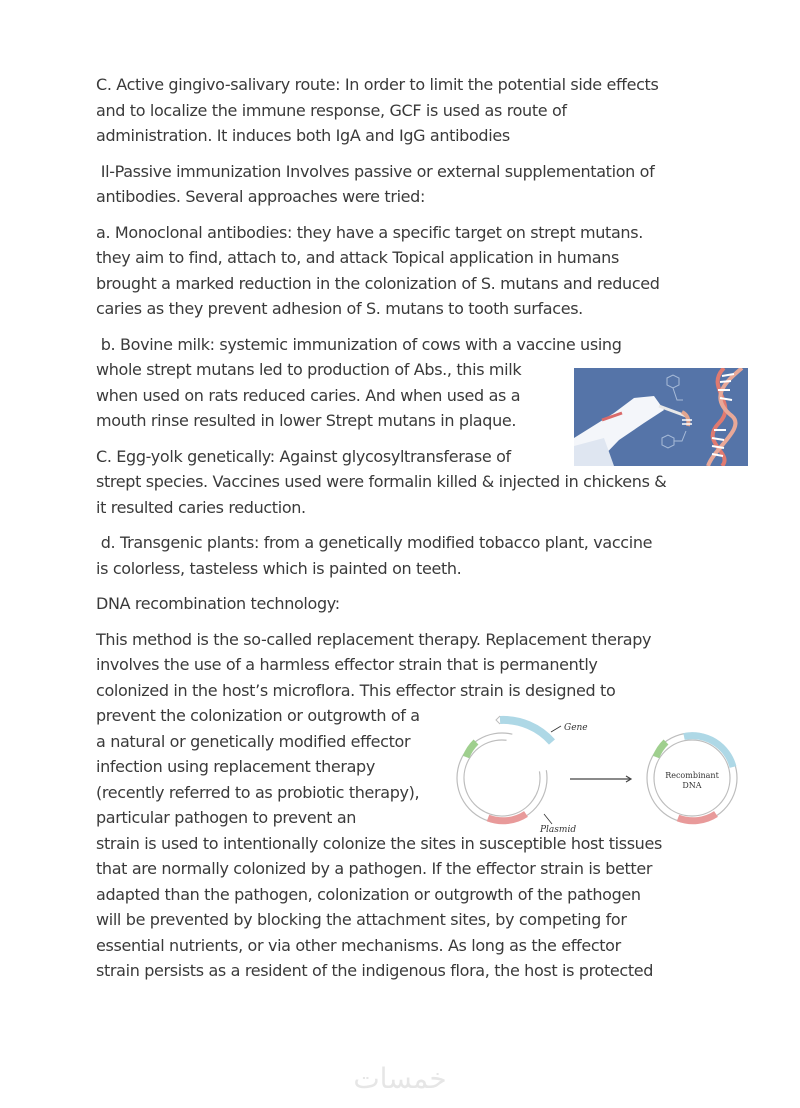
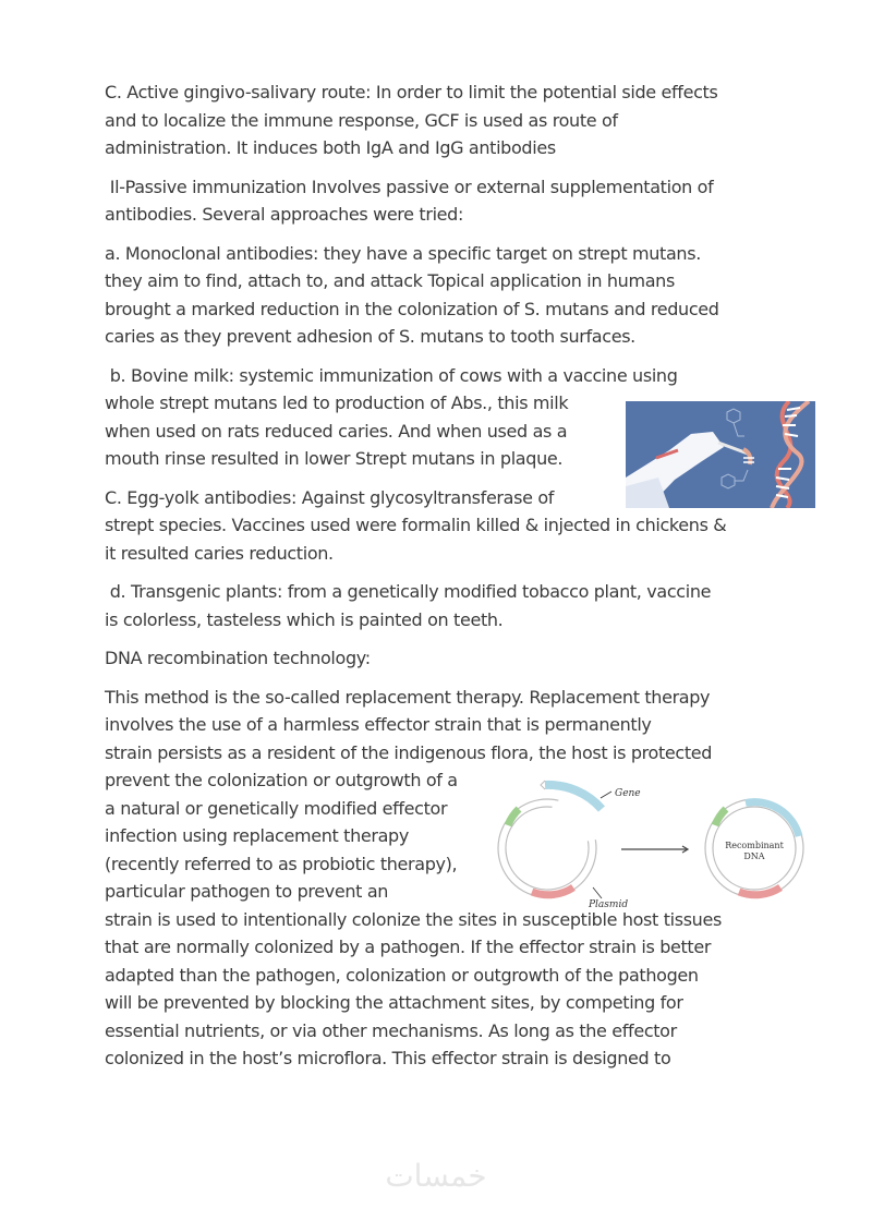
  C. Active gingivo-salivary route: In order to limit the potential side effects
  and to localize the immune response, GCF is used as route of
  administration. It induces both IgA and IgG antibodies
  Il-Passive immunization Involves passive or external supplementation of
  antibodies. Several approaches were tried:
  a. Monoclonal antibodies: they have a specific target on strept mutans.
  they aim to find, attach to, and attack Topical application in humans
  brought a marked reduction in the colonization of S. mutans and reduced
  caries as they prevent adhesion of S. mutans to tooth surfaces.
  b. Bovine milk: systemic immunization of cows with a vaccine using
  whole strept mutans led to production of Abs., this milk
  when used on rats reduced caries. And when used as a
  mouth rinse resulted in lower Strept mutans in plaque.
- C. Egg-yolk genetically: Against glycosyltransferase of
+ C. Egg-yolk antibodies: Against glycosyltransferase of
  strept species. Vaccines used were formalin killed & injected in chickens &
  it resulted caries reduction.
  d. Transgenic plants: from a genetically modified tobacco plant, vaccine
  is colorless, tasteless which is painted on teeth.
  DNA recombination technology:
  This method is the so-called replacement therapy. Replacement therapy
  involves the use of a harmless effector strain that is permanently
- colonized in the host’s microflora. This effector strain is designed to
+ strain persists as a resident of the indigenous flora, the host is protected
  prevent the colonization or outgrowth of a
  a natural or genetically modified effector
  infection using replacement therapy
  (recently referred to as probiotic therapy),
  particular pathogen to prevent an
  strain is used to intentionally colonize the sites in susceptible host tissues
  that are normally colonized by a pathogen. If the effector strain is better
  adapted than the pathogen, colonization or outgrowth of the pathogen
  will be prevented by blocking the attachment sites, by competing for
  essential nutrients, or via other mechanisms. As long as the effector
- strain persists as a resident of the indigenous flora, the host is protected
+ colonized in the host’s microflora. This effector strain is designed to
  Gene
  Plasmid
  Recombinant
  DNA
  خمسات
